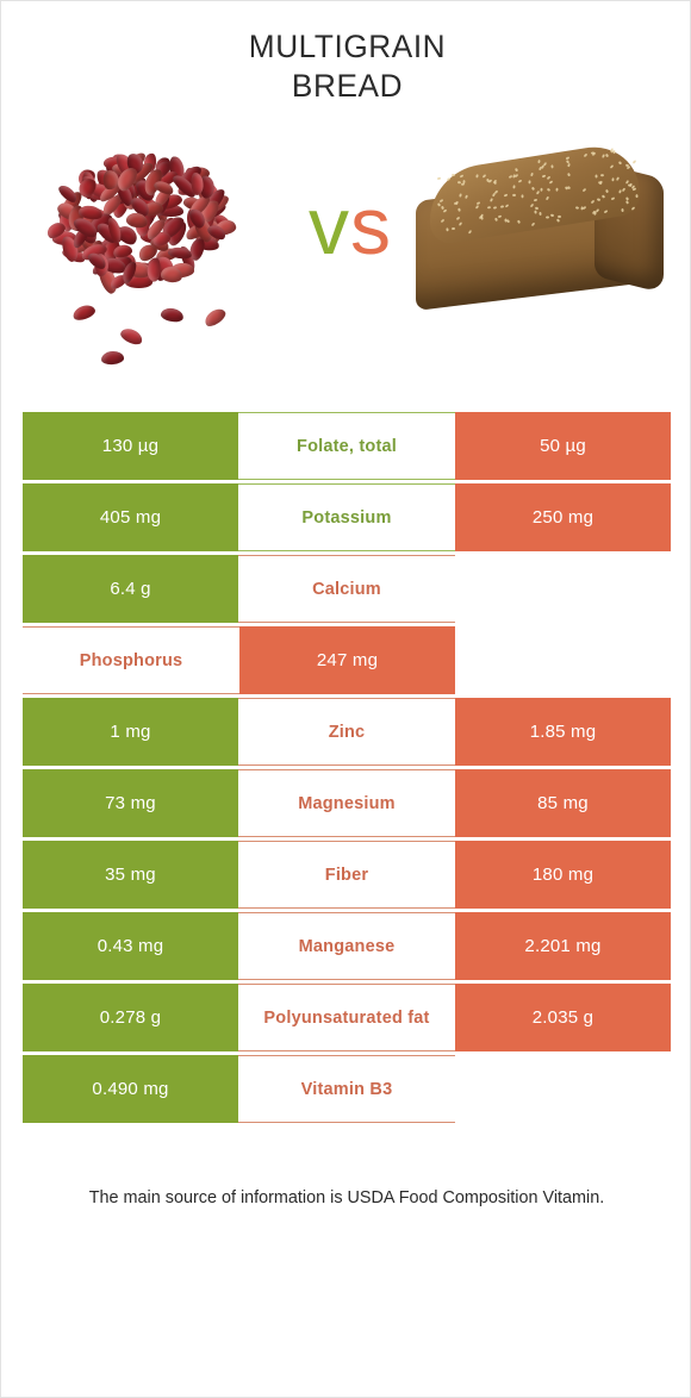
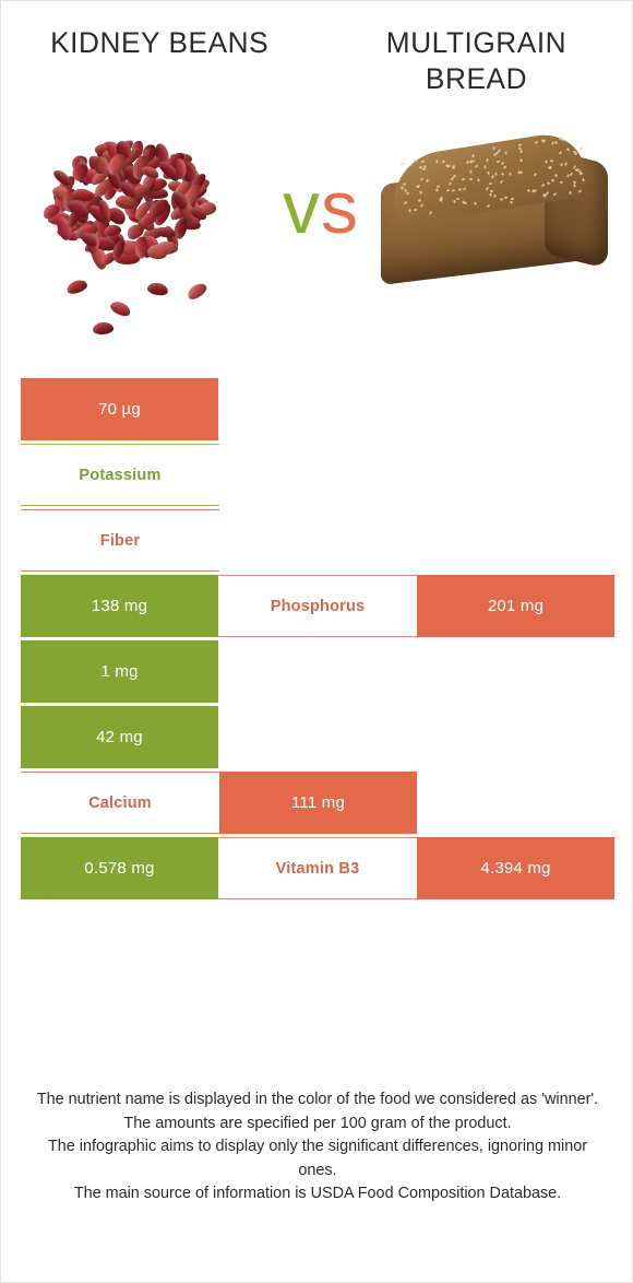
+ KIDNEY BEANS
  MULTIGRAIN BREAD
  vs
- 130 µg
- Folate, total
- 50 µg
+ 70 µg
- 405 mg
  Potassium
- 250 mg
- 6.4 g
- Calcium
+ Fiber
+ 138 mg
  Phosphorus
- 247 mg
+ 201 mg
  1 mg
- Zinc
- 1.85 mg
- 73 mg
+ 42 mg
- Magnesium
- 85 mg
- 35 mg
- Fiber
+ Calcium
- 180 mg
+ 111 mg
- 0.43 mg
- Manganese
- 2.201 mg
- 0.278 g
- Polyunsaturated fat
- 2.035 g
- 0.490 mg
+ 0.578 mg
  Vitamin B3
+ 4.394 mg
+ The nutrient name is displayed in the color of the food we considered as 'winner'.
+ The amounts are specified per 100 gram of the product.
+ The infographic aims to display only the significant differences, ignoring minor ones.
- The main source of information is USDA Food Composition Vitamin.
+ The main source of information is USDA Food Composition Database.
